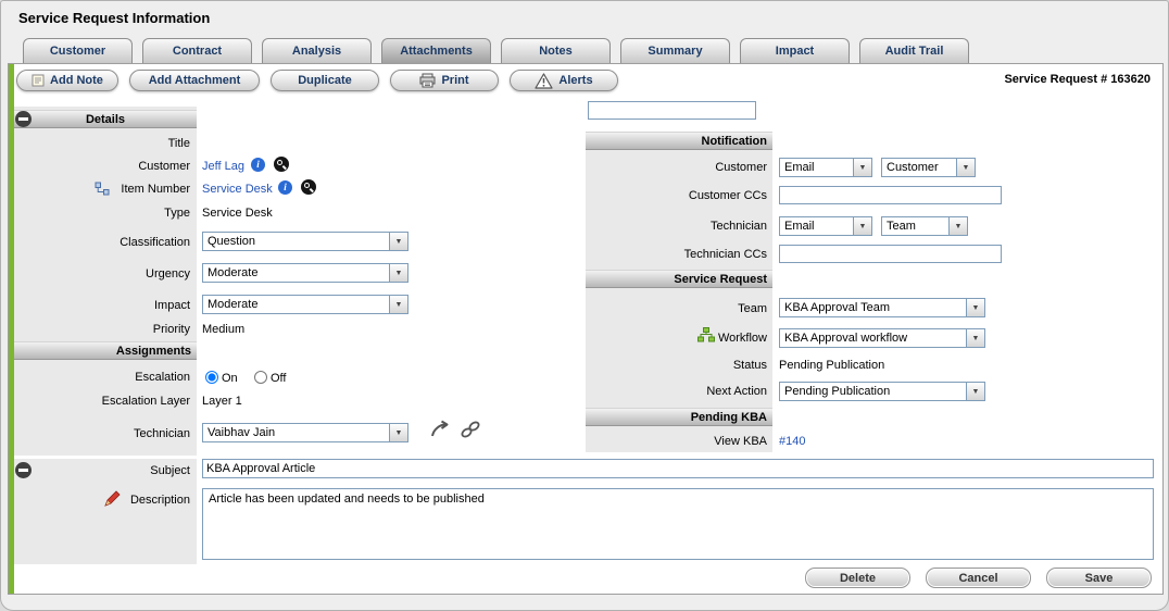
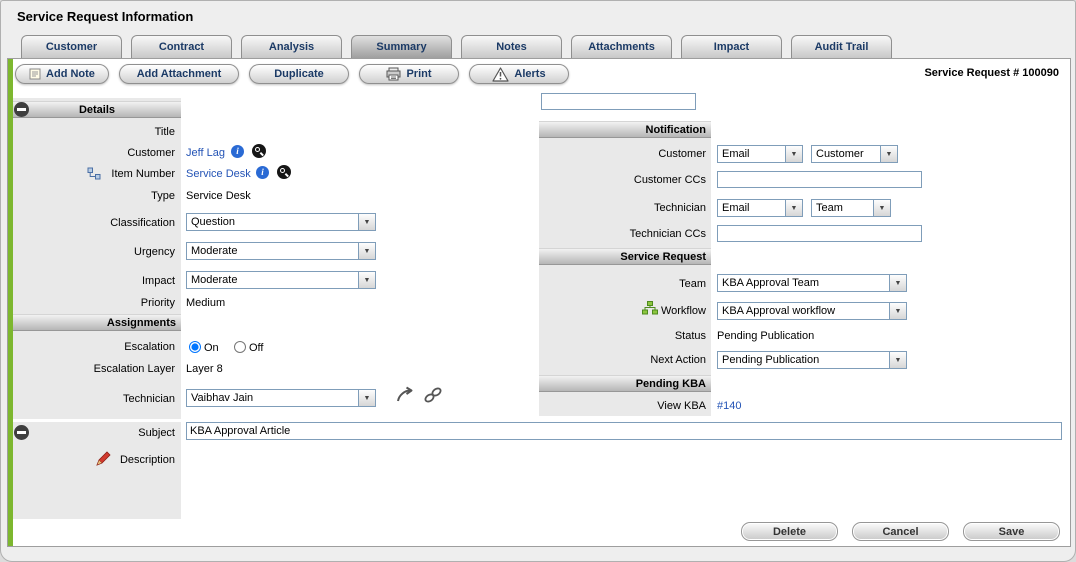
  Service Request Information
  Customer
  Contract
  Analysis
- Attachments
+ Summary
  Notes
- Summary
+ Attachments
  Impact
  Audit Trail
  Add Note
  Add Attachment
  Duplicate
  Print
  Alerts
- Service Request # 163620
+ Service Request # 100090
  Details
  Assignments
  Notification
  Service Request
  Pending KBA
  Title
  Customer
  Jeff Lag
  i
  Item Number
  Service Desk
  i
  Type
  Service Desk
  Classification
  Question
  Urgency
  Moderate
  Impact
  Moderate
  Priority
  Medium
  Escalation
  On
  Off
  Escalation Layer
- Layer 1
+ Layer 8
  Technician
  Vaibhav Jain
  Customer
  Email
  Customer
  Customer CCs
  Technician
  Email
  Team
  Technician CCs
  Team
  KBA Approval Team
  Workflow
  KBA Approval workflow
  Status
  Pending Publication
  Next Action
  Pending Publication
  View KBA
  #140
  Subject
  KBA Approval Article
  Description
- Article has been updated and needs to be published
  Delete
  Cancel
  Save
